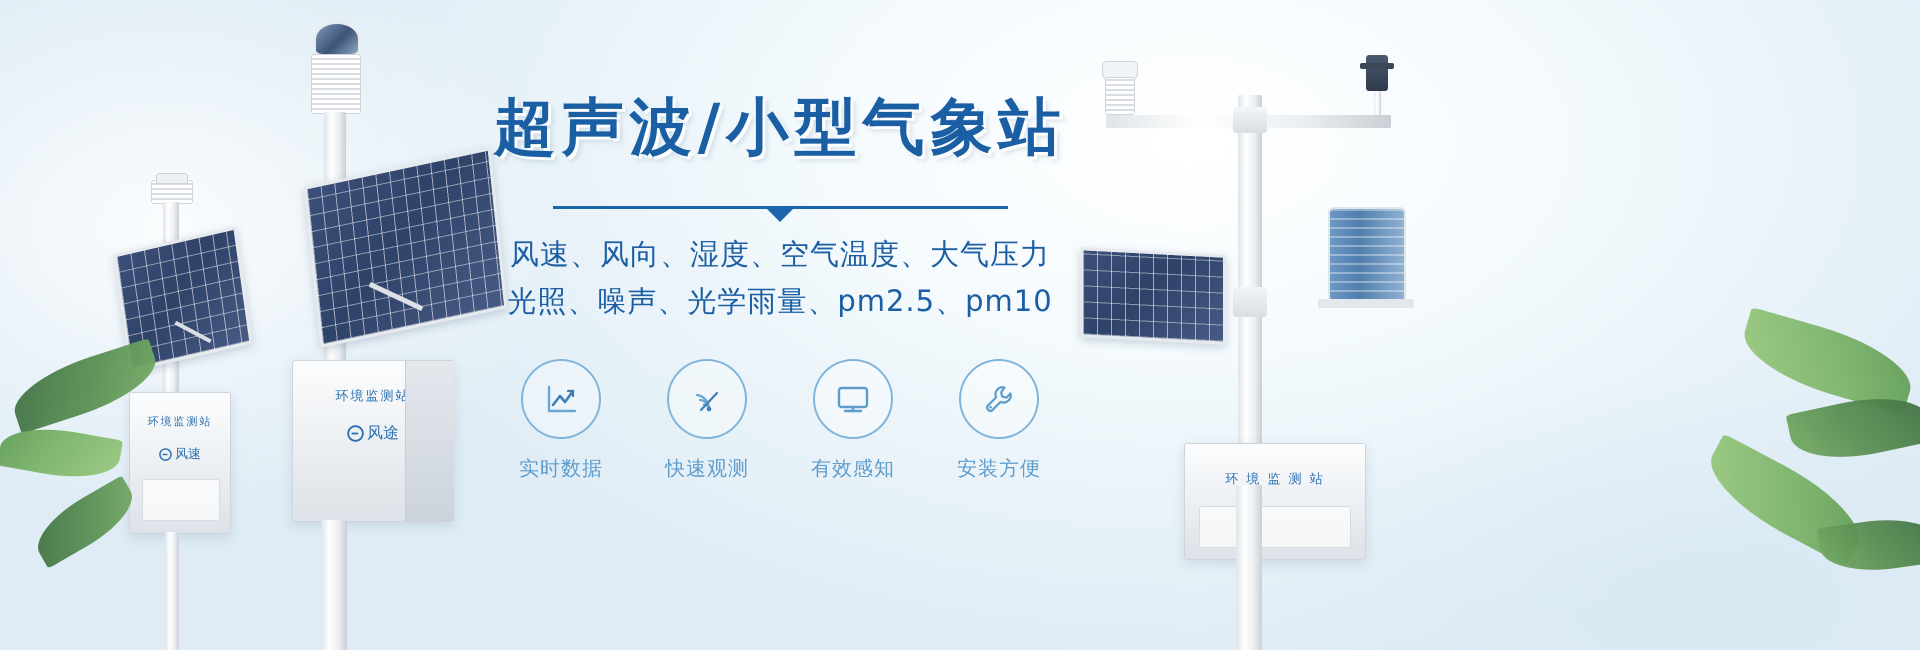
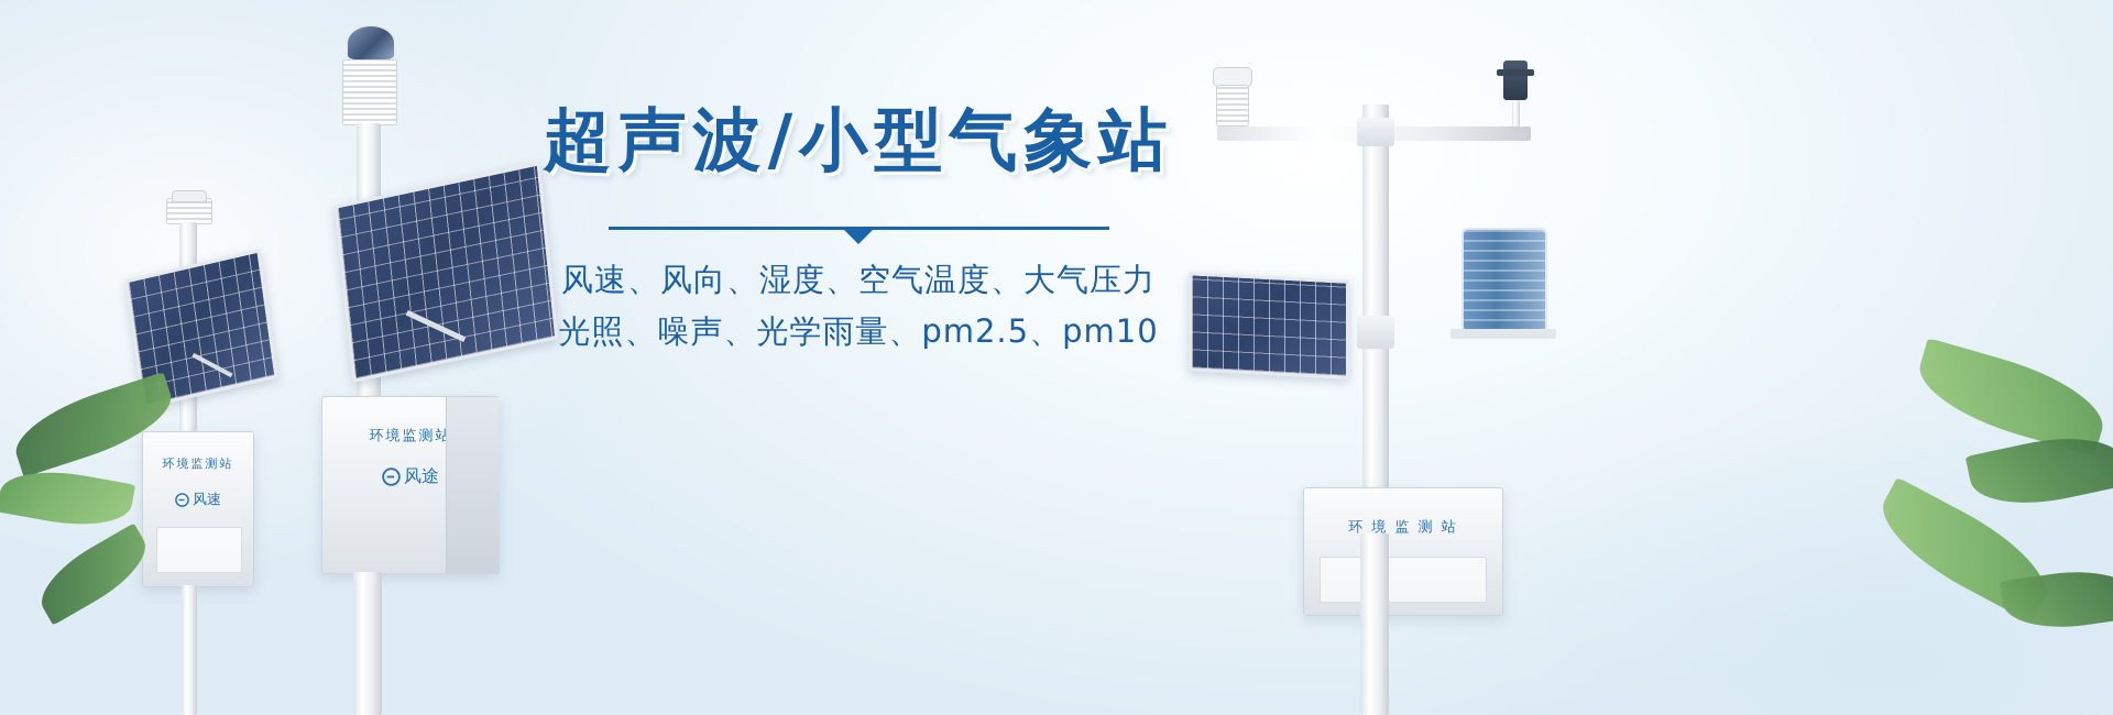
  环境监测站
  风速
  环境监测站
  风途
  环 境 监 测 站
  超声波/小型气象站
  风速、风向、湿度、空气温度、大气压力
  光照、噪声、光学雨量、pm2.5、pm10
- 实时数据
- 快速观测
- 有效感知
- 安装方便
